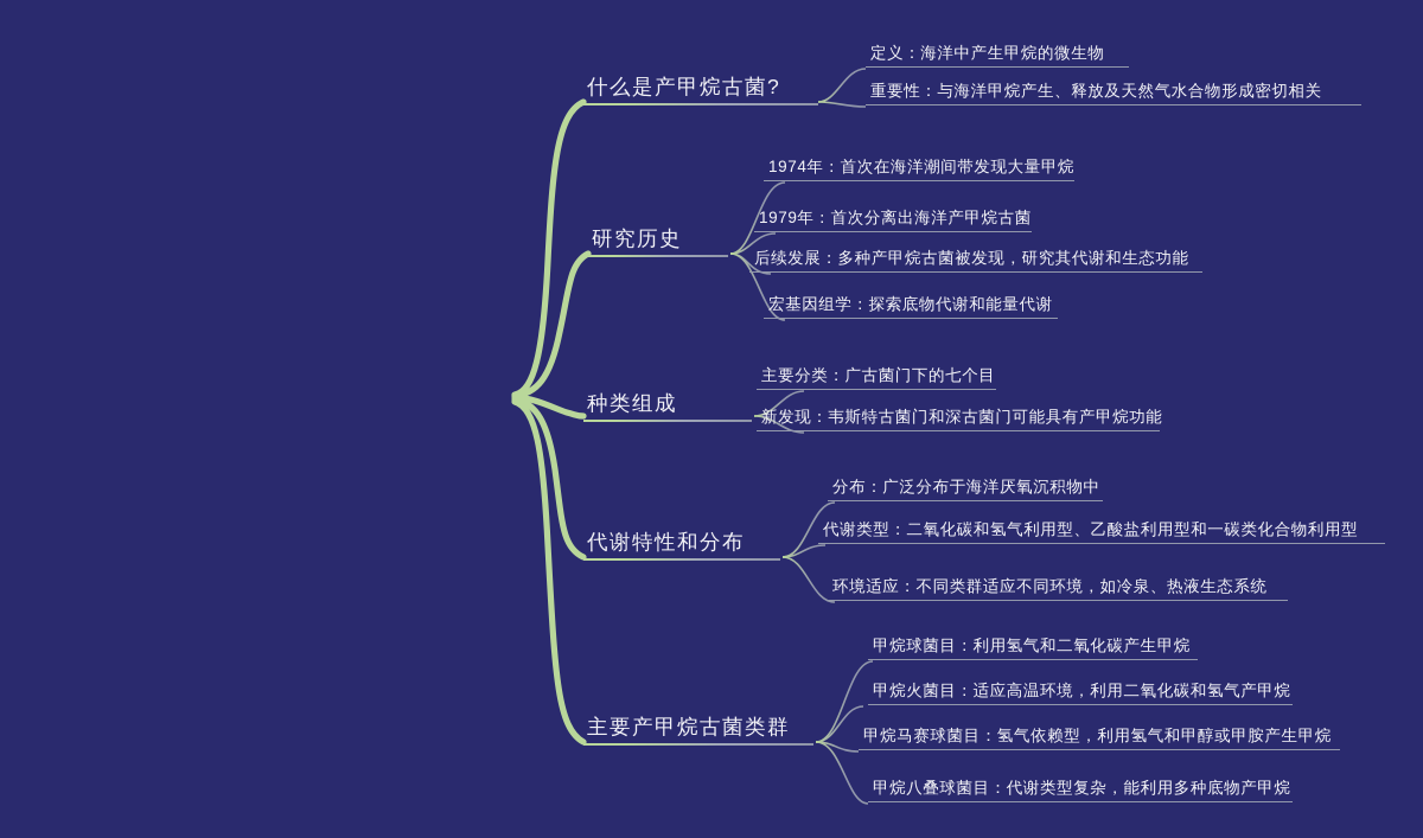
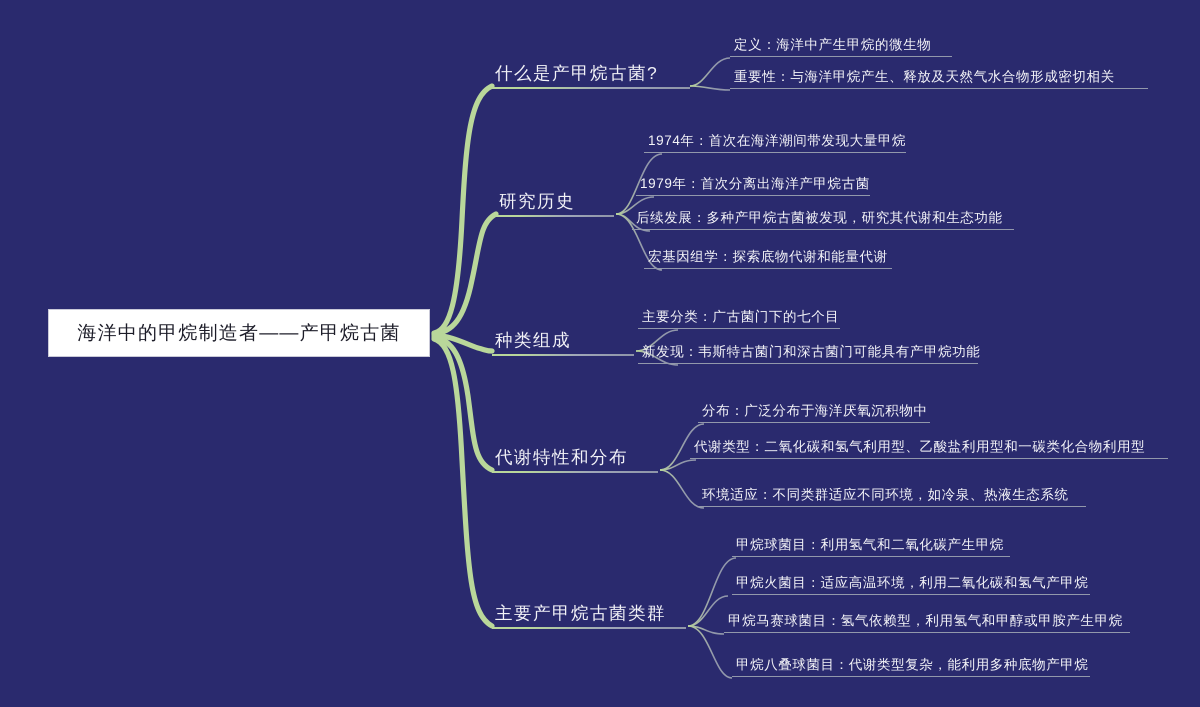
+ 海洋中的甲烷制造者——产甲烷古菌
  什么是产甲烷古菌?
  定义：海洋中产生甲烷的微生物
  重要性：与海洋甲烷产生、释放及天然气水合物形成密切相关
  研究历史
  1974年：首次在海洋潮间带发现大量甲烷
  1979年：首次分离出海洋产甲烷古菌
  后续发展：多种产甲烷古菌被发现，研究其代谢和生态功能
  宏基因组学：探索底物代谢和能量代谢
  种类组成
  主要分类：广古菌门下的七个目
  新发现：韦斯特古菌门和深古菌门可能具有产甲烷功能
  代谢特性和分布
  分布：广泛分布于海洋厌氧沉积物中
  代谢类型：二氧化碳和氢气利用型、乙酸盐利用型和一碳类化合物利用型
  环境适应：不同类群适应不同环境，如冷泉、热液生态系统
  主要产甲烷古菌类群
  甲烷球菌目：利用氢气和二氧化碳产生甲烷
  甲烷火菌目：适应高温环境，利用二氧化碳和氢气产甲烷
  甲烷马赛球菌目：氢气依赖型，利用氢气和甲醇或甲胺产生甲烷
  甲烷八叠球菌目：代谢类型复杂，能利用多种底物产甲烷
